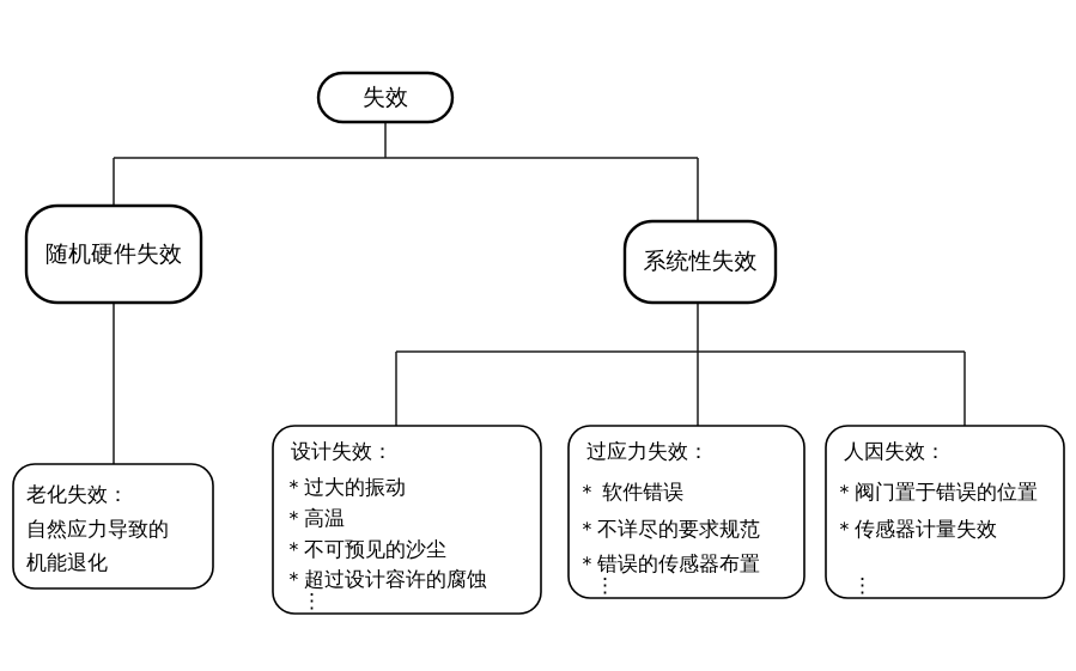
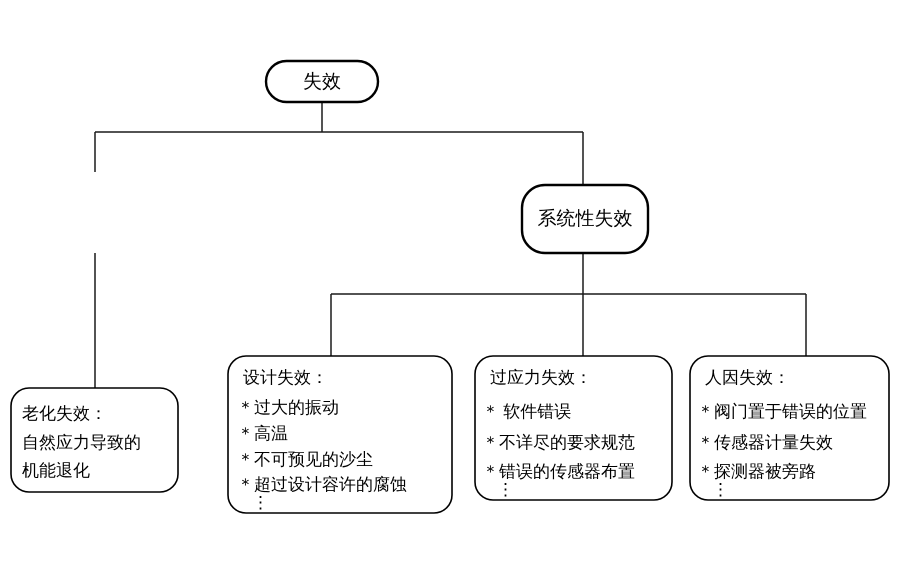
  失效
- 随机硬件失效
  系统性失效
  老化失效：
  自然应力导致的
  机能退化
  设计失效：
  ＊过大的振动
  ＊高温
  ＊不可预见的沙尘
  ＊超过设计容许的腐蚀
  ⋮
  过应力失效：
  ＊ 软件错误
  ＊不详尽的要求规范
  ＊错误的传感器布置
  ⋮
  人因失效：
  ＊阀门置于错误的位置
  ＊传感器计量失效
+ ＊探测器被旁路
  ⋮
